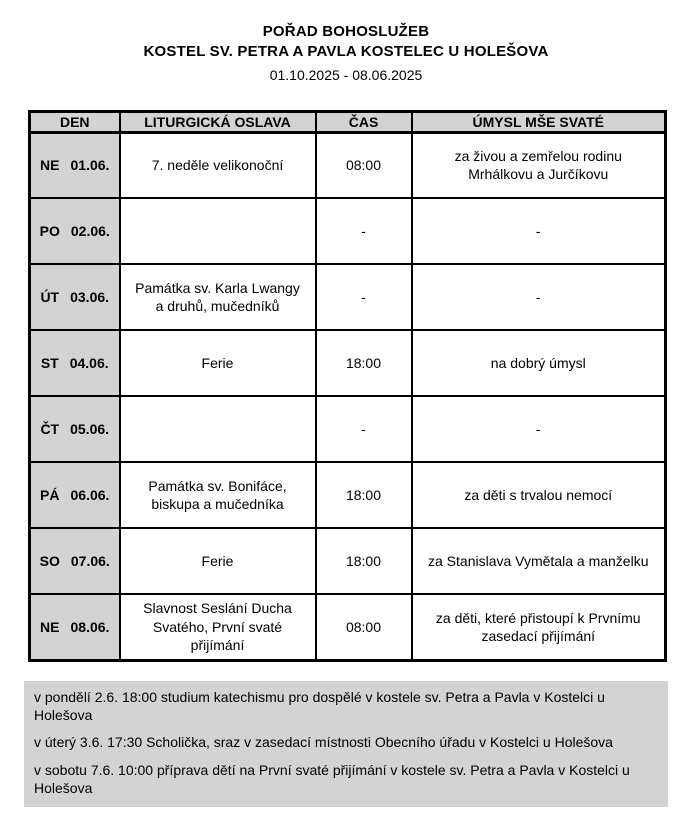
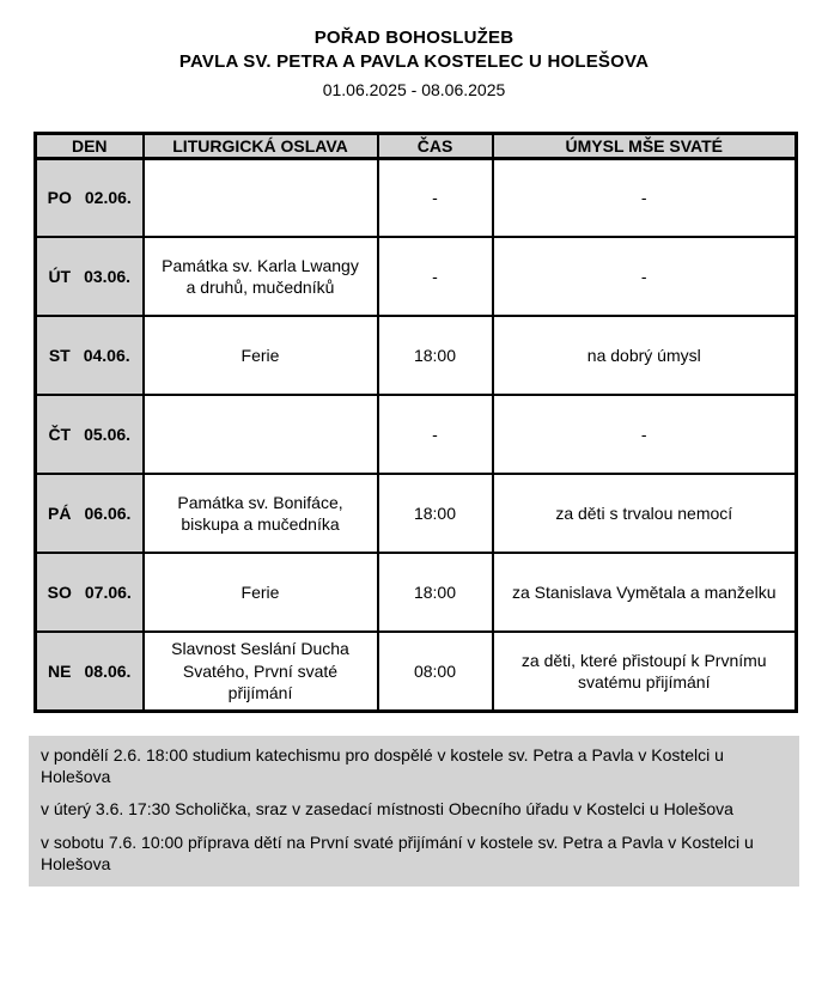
  POŘAD BOHOSLUŽEB
- KOSTEL SV. PETRA A PAVLA KOSTELEC U HOLEŠOVA
+ PAVLA SV. PETRA A PAVLA KOSTELEC U HOLEŠOVA
- 01.10.2025 - 08.06.2025
+ 01.06.2025 - 08.06.2025
  DEN	LITURGICKÁ OSLAVA	ČAS	ÚMYSL MŠE SVATÉ
- NE 01.06.	7. neděle velikonoční	08:00	za živou a zemřelou rodinu Mrhálkovu a Jurčíkovu
  PO 02.06.		-	-
  ÚT 03.06.	Památka sv. Karla Lwangy a druhů, mučedníků	-	-
  ST 04.06.	Ferie	18:00	na dobrý úmysl
  ČT 05.06.		-	-
  PÁ 06.06.	Památka sv. Bonifáce, biskupa a mučedníka	18:00	za děti s trvalou nemocí
  SO 07.06.	Ferie	18:00	za Stanislava Vymětala a manželku
- NE 08.06.	Slavnost Seslání Ducha Svatého, První svaté přijímání	08:00	za děti, které přistoupí k Prvnímu zasedací přijímání
+ NE 08.06.	Slavnost Seslání Ducha Svatého, První svaté přijímání	08:00	za děti, které přistoupí k Prvnímu svatému přijímání
  v pondělí 2.6. 18:00 studium katechismu pro dospělé v kostele sv. Petra a Pavla v Kostelci u Holešova
  v úterý 3.6. 17:30 Scholička, sraz v zasedací místnosti Obecního úřadu v Kostelci u Holešova
  v sobotu 7.6. 10:00 příprava dětí na První svaté přijímání v kostele sv. Petra a Pavla v Kostelci u Holešova
